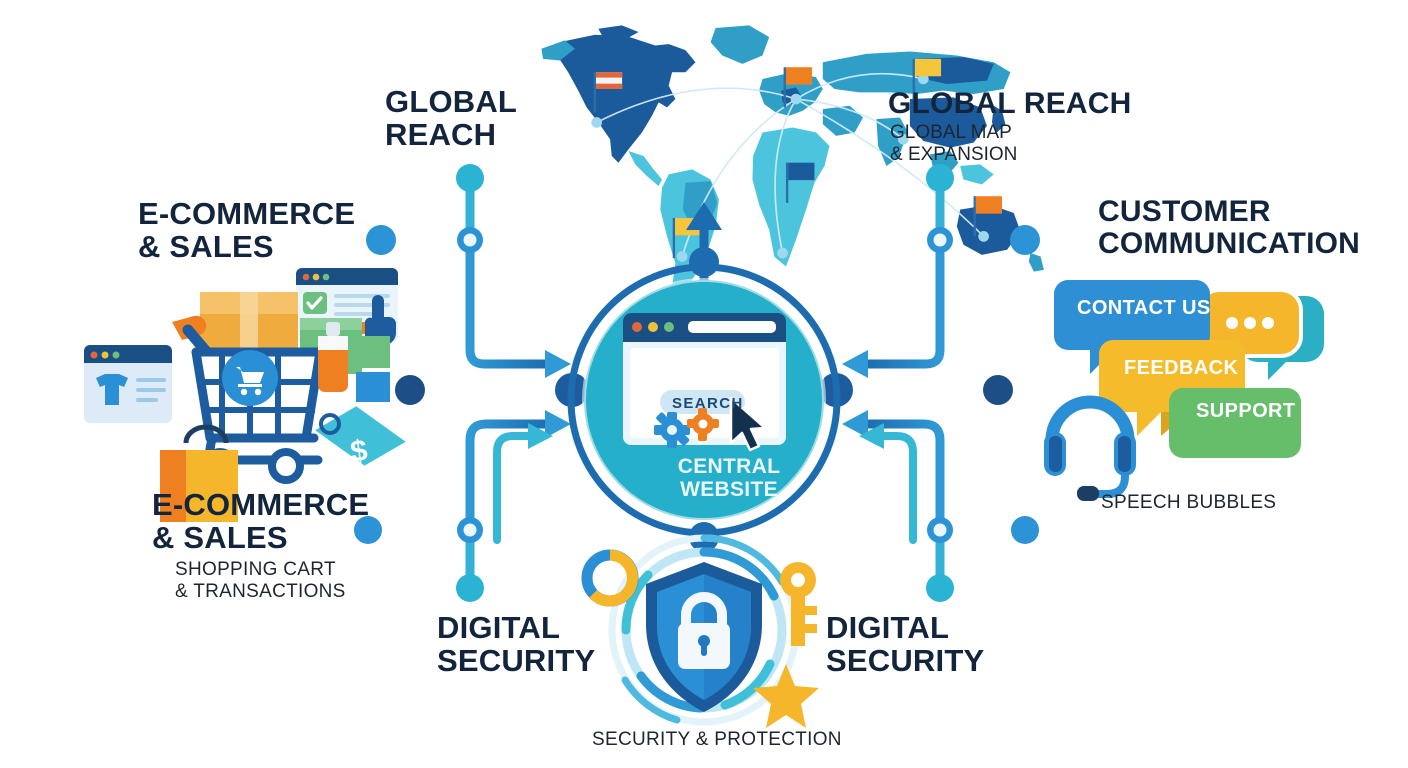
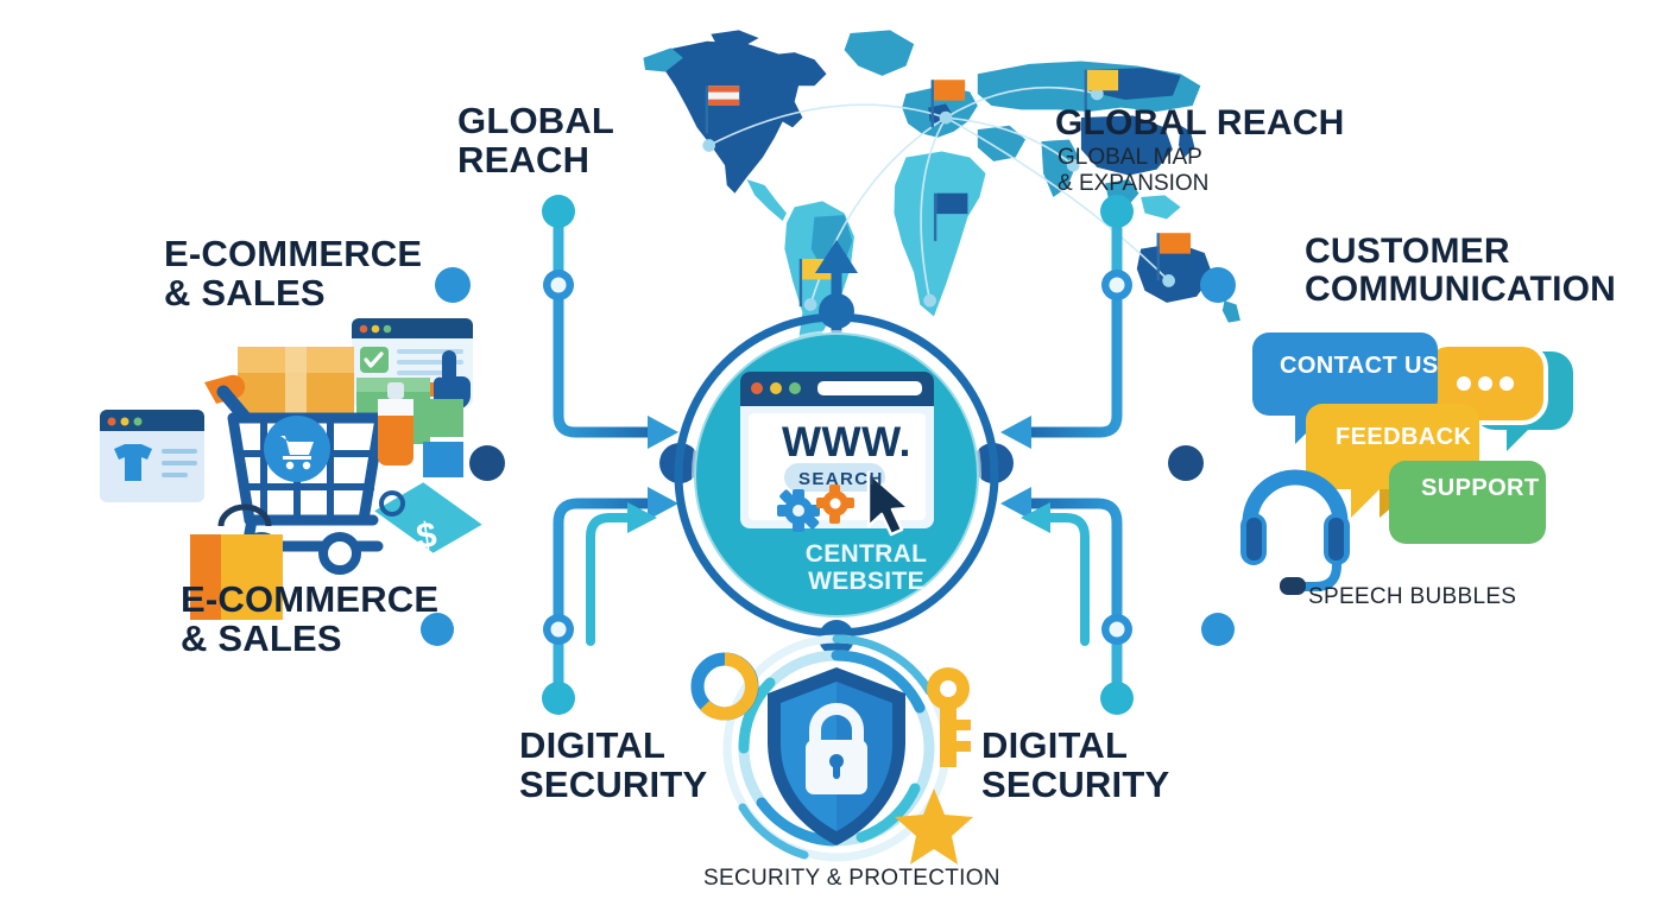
+ WWW.
  SEARCH
  CENTRAL
  WEBSITE
  GLOBAL
  REACH
  GLOBAL REACH
  GLOBAL MAP
  & EXPANSION
  E-COMMERCE
  & SALES
  CUSTOMER
  COMMUNICATION
  SPEECH BUBBLES
  E-COMMERCE
  & SALES
- SHOPPING CART
- & TRANSACTIONS
  DIGITAL
  SECURITY
  DIGITAL
  SECURITY
  SECURITY & PROTECTION
  CONTACT US
  FEEDBACK
  SUPPORT
